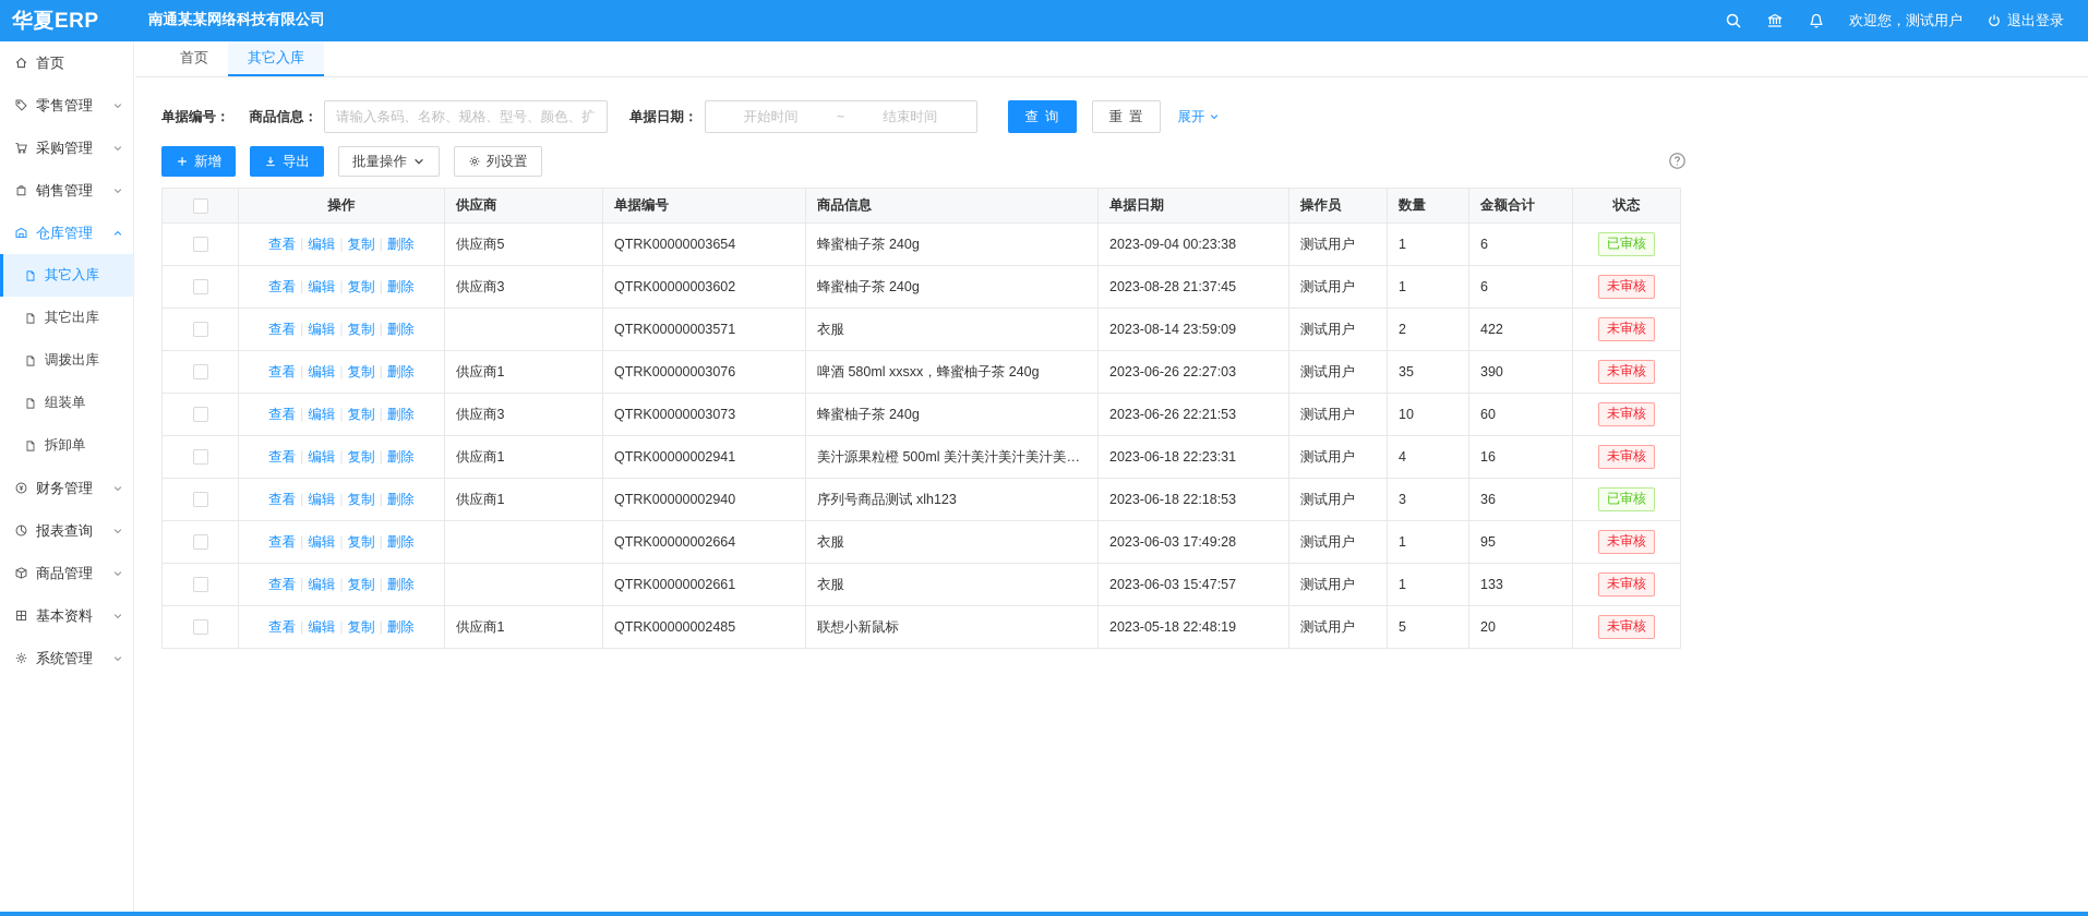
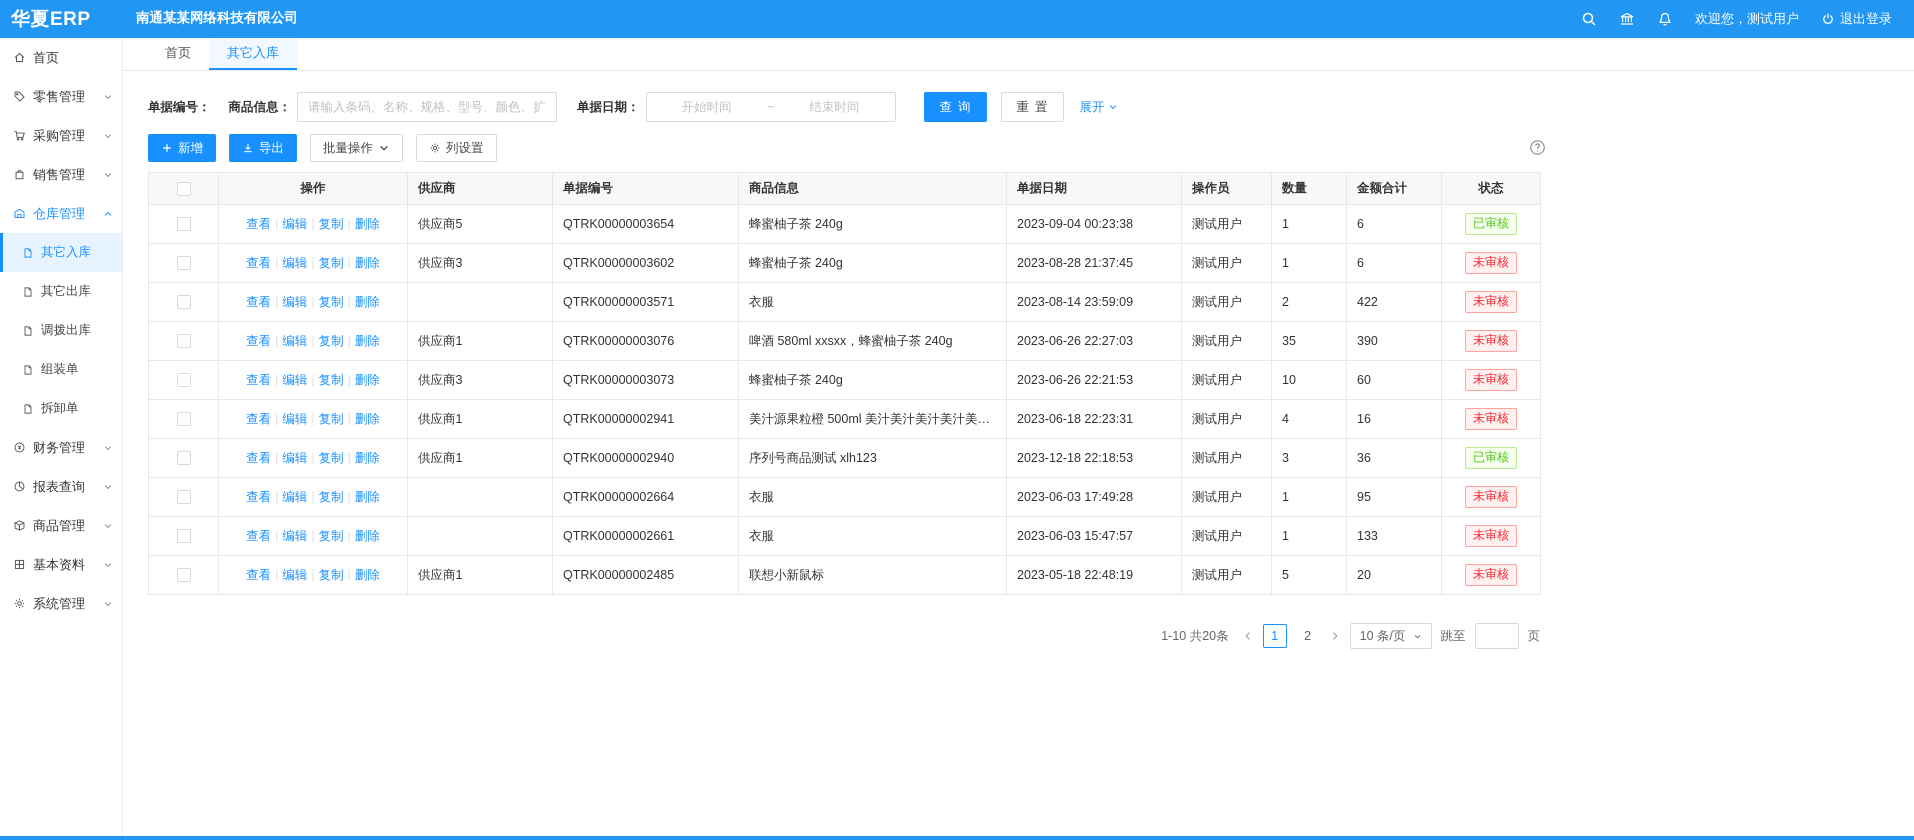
  华夏ERP
  南通某某网络科技有限公司
  欢迎您，测试用户
  退出登录
  首页
  零售管理
  采购管理
  销售管理
  仓库管理
  其它入库
  其它出库
  调拨出库
  组装单
  拆卸单
  财务管理
  报表查询
  商品管理
  基本资料
  系统管理
  首页
  其它入库
  单据编号：
  商品信息：
  请输入条码、名称、规格、型号、颜色、扩
  单据日期：
  开始时间
  ~
  结束时间
  查询
  重置
  展开
  新增
  导出
  批量操作
  列设置
  	操作	供应商	单据编号	商品信息	单据日期	操作员	数量	金额合计	状态
  	查看 | 编辑 复制 | 删除	供应商5	QTRK00000003654	蜂蜜柚子茶 240g	2023-09-04 00:23:38	测试用户	1	6	已审核
  	查看 | 编辑 复制 | 删除	供应商3	QTRK00000003602	蜂蜜柚子茶 240g	2023-08-28 21:37:45	测试用户	1	6	未审核
  	查看 | 编辑 复制 | 删除		QTRK00000003571	衣服	2023-08-14 23:59:09	测试用户	2	422	未审核
  	查看 | 编辑 复制 | 删除	供应商1	QTRK00000003076	啤酒 580ml xxsxx，蜂蜜柚子茶 240g	2023-06-26 22:27:03	测试用户	35	390	未审核
  	查看 | 编辑 复制 | 删除	供应商3	QTRK00000003073	蜂蜜柚子茶 240g	2023-06-26 22:21:53	测试用户	10	60	未审核
  	查看 | 编辑 复制 | 删除	供应商1	QTRK00000002941	美汁源果粒橙 500ml 美汁美汁美汁美汁美汁美.	2023-06-18 22:23:31	测试用户	4	16	未审核
- 	查看 | 编辑 复制 | 删除	供应商1	QTRK00000002940	序列号商品测试 xlh123	2023-06-18 22:18:53	测试用户	3	36	已审核
+ 	查看 | 编辑 复制 | 删除	供应商1	QTRK00000002940	序列号商品测试 xlh123	2023-12-18 22:18:53	测试用户	3	36	已审核
  	查看 | 编辑 复制 | 删除		QTRK00000002664	衣服	2023-06-03 17:49:28	测试用户	1	95	未审核
  	查看 | 编辑 复制 | 删除		QTRK00000002661	衣服	2023-06-03 15:47:57	测试用户	1	133	未审核
  	查看 | 编辑 复制 | 删除	供应商1	QTRK00000002485	联想小新鼠标	2023-05-18 22:48:19	测试用户	5	20	未审核
+ 1-10 共20条
+ 1
+ 2
+ 10 条/页
+ 跳至
+ 页
